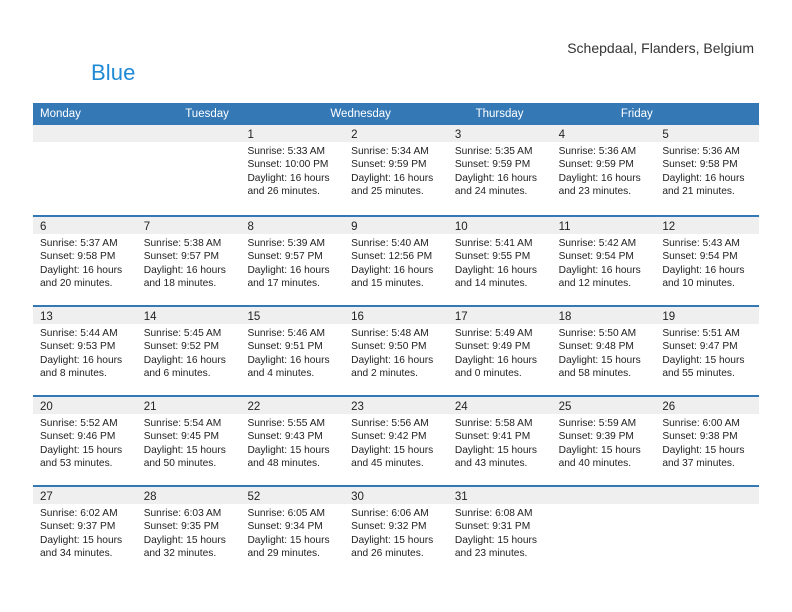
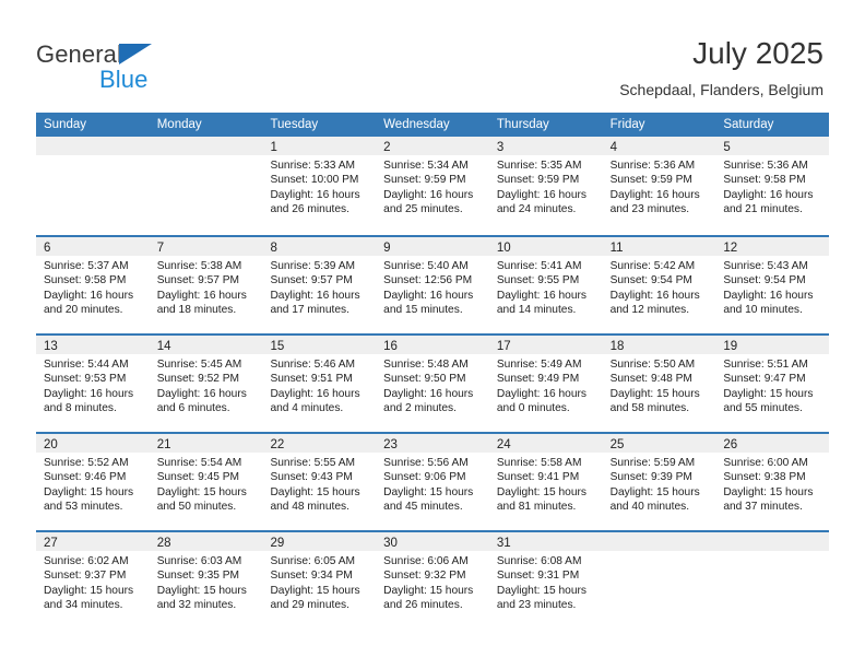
+ General
  Blue
+ July 2025
  Schepdaal, Flanders, Belgium
+ Sunday
  Monday
  Tuesday
  Wednesday
  Thursday
  Friday
+ Saturday
  1
  Sunrise: 5:33 AM
  Sunset: 10:00 PM
  Daylight: 16 hours
  and 26 minutes.
  2
  Sunrise: 5:34 AM
  Sunset: 9:59 PM
  Daylight: 16 hours
  and 25 minutes.
  3
  Sunrise: 5:35 AM
  Sunset: 9:59 PM
  Daylight: 16 hours
  and 24 minutes.
  4
  Sunrise: 5:36 AM
  Sunset: 9:59 PM
  Daylight: 16 hours
  and 23 minutes.
  5
  Sunrise: 5:36 AM
  Sunset: 9:58 PM
  Daylight: 16 hours
  and 21 minutes.
  6
  Sunrise: 5:37 AM
  Sunset: 9:58 PM
  Daylight: 16 hours
  and 20 minutes.
  7
  Sunrise: 5:38 AM
  Sunset: 9:57 PM
  Daylight: 16 hours
  and 18 minutes.
  8
  Sunrise: 5:39 AM
  Sunset: 9:57 PM
  Daylight: 16 hours
  and 17 minutes.
  9
  Sunrise: 5:40 AM
  Sunset: 12:56 PM
  Daylight: 16 hours
  and 15 minutes.
  10
  Sunrise: 5:41 AM
  Sunset: 9:55 PM
  Daylight: 16 hours
  and 14 minutes.
  11
  Sunrise: 5:42 AM
  Sunset: 9:54 PM
  Daylight: 16 hours
  and 12 minutes.
  12
  Sunrise: 5:43 AM
  Sunset: 9:54 PM
  Daylight: 16 hours
  and 10 minutes.
  13
  Sunrise: 5:44 AM
  Sunset: 9:53 PM
  Daylight: 16 hours
  and 8 minutes.
  14
  Sunrise: 5:45 AM
  Sunset: 9:52 PM
  Daylight: 16 hours
  and 6 minutes.
  15
  Sunrise: 5:46 AM
  Sunset: 9:51 PM
  Daylight: 16 hours
  and 4 minutes.
  16
  Sunrise: 5:48 AM
  Sunset: 9:50 PM
  Daylight: 16 hours
  and 2 minutes.
  17
  Sunrise: 5:49 AM
  Sunset: 9:49 PM
  Daylight: 16 hours
  and 0 minutes.
  18
  Sunrise: 5:50 AM
  Sunset: 9:48 PM
  Daylight: 15 hours
  and 58 minutes.
  19
  Sunrise: 5:51 AM
  Sunset: 9:47 PM
  Daylight: 15 hours
  and 55 minutes.
  20
  Sunrise: 5:52 AM
  Sunset: 9:46 PM
  Daylight: 15 hours
  and 53 minutes.
  21
  Sunrise: 5:54 AM
  Sunset: 9:45 PM
  Daylight: 15 hours
  and 50 minutes.
  22
  Sunrise: 5:55 AM
  Sunset: 9:43 PM
  Daylight: 15 hours
  and 48 minutes.
  23
  Sunrise: 5:56 AM
- Sunset: 9:42 PM
+ Sunset: 9:06 PM
  Daylight: 15 hours
  and 45 minutes.
  24
  Sunrise: 5:58 AM
  Sunset: 9:41 PM
  Daylight: 15 hours
- and 43 minutes.
+ and 81 minutes.
  25
  Sunrise: 5:59 AM
  Sunset: 9:39 PM
  Daylight: 15 hours
  and 40 minutes.
  26
  Sunrise: 6:00 AM
  Sunset: 9:38 PM
  Daylight: 15 hours
  and 37 minutes.
  27
  Sunrise: 6:02 AM
  Sunset: 9:37 PM
  Daylight: 15 hours
  and 34 minutes.
  28
  Sunrise: 6:03 AM
  Sunset: 9:35 PM
  Daylight: 15 hours
  and 32 minutes.
- 52
+ 29
  Sunrise: 6:05 AM
  Sunset: 9:34 PM
  Daylight: 15 hours
  and 29 minutes.
  30
  Sunrise: 6:06 AM
  Sunset: 9:32 PM
  Daylight: 15 hours
  and 26 minutes.
  31
  Sunrise: 6:08 AM
  Sunset: 9:31 PM
  Daylight: 15 hours
  and 23 minutes.
